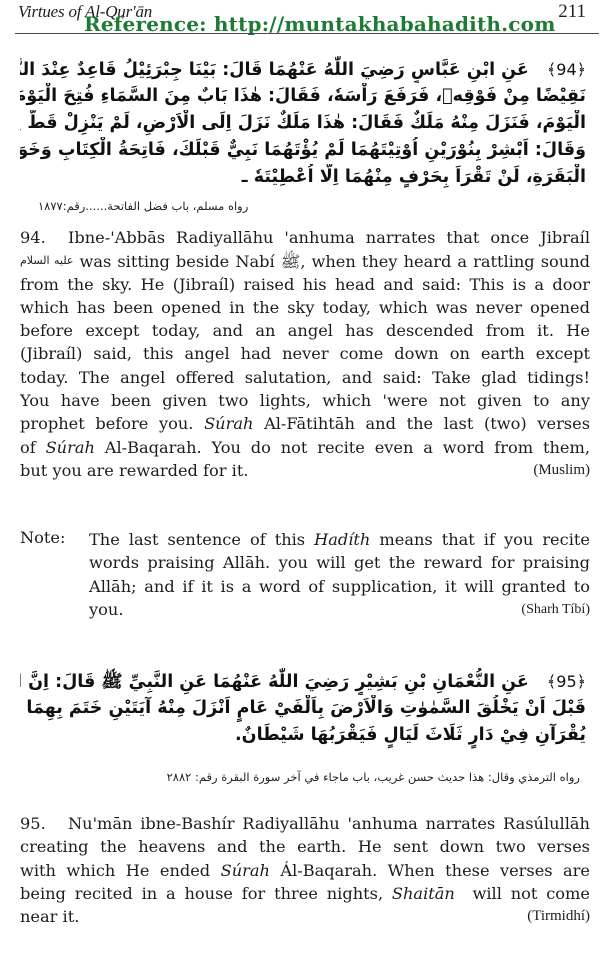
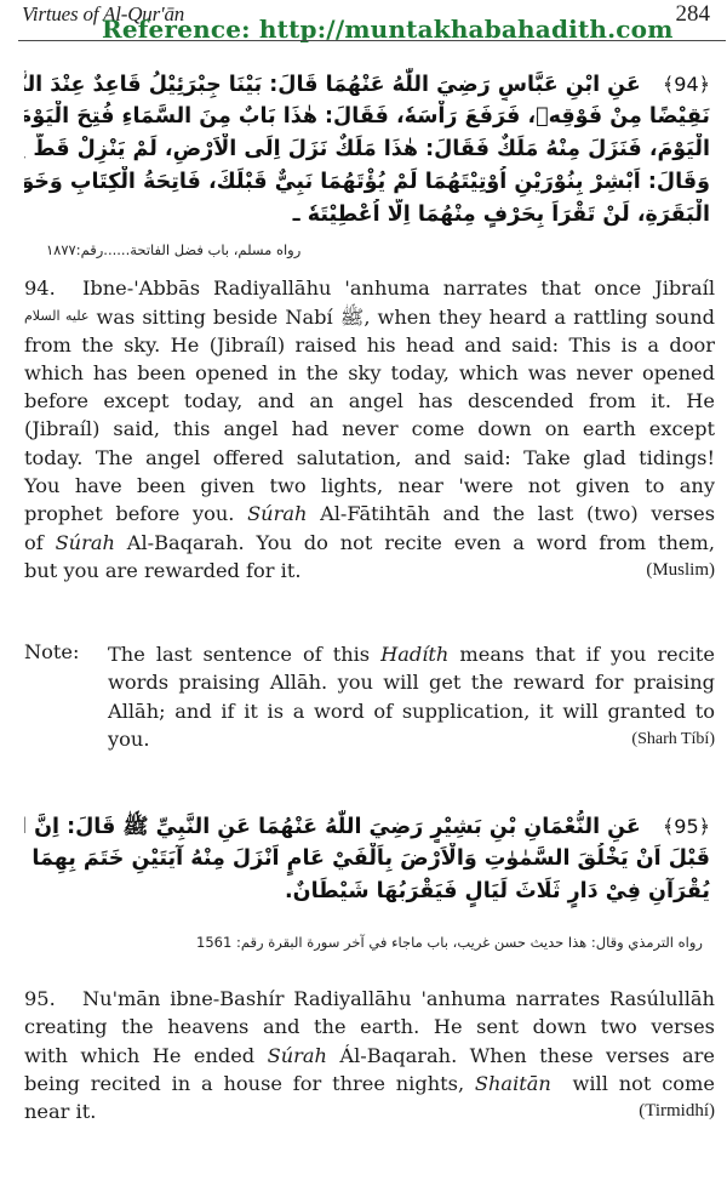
  Virtues of Al-Qur'ān
  Reference: http://muntakhabahadith.com
- 211
+ 284
  ﴿94﴾عَنِ ابْنِ عَبَّاسٍ رَضِيَ اللّٰهُ عَنْهُمَا قَالَ: بَيْنَا جِبْرَئِيْلُ قَاعِدٌ عِنْدَ ال
  نَقِيْضًا مِنْ فَوْقِهٖ، فَرَفَعَ رَاْسَهٗ، فَقَالَ: هٰذَا بَابٌ مِنَ السَّمَاءِ فُتِحَ الْيَوْمَ
  الْيَوْمَ، فَنَزَلَ مِنْهُ مَلَكٌ فَقَالَ: هٰذَا مَلَكٌ نَزَلَ اِلَى الْاَرْضِ، لَمْ يَنْزِلْ قَطُّ
  وَقَالَ: اَبْشِرْ بِنُوْرَيْنِ اُوْتِيْتَهُمَا لَمْ يُؤْتَهُمَا نَبِيٌّ قَبْلَكَ، فَاتِحَةُ الْكِتَابِ وَخَوَ
  الْبَقَرَةِ، لَنْ تَقْرَاَ بِحَرْفٍ مِنْهُمَا اِلَّا اُعْطِيْتَهٗ ـ
  رواه مسلم، باب فضل الفاتحة......رقم:١٨٧٧
  94. Ibne-'Abbās Radiyallāhu 'anhuma narrates that once Jibraíl
  عليه السلام was sitting beside Nabí ﷺ, when they heard a rattling sound
  from the sky. He (Jibraíl) raised his head and said: This is a door
  which has been opened in the sky today, which was never opened
  before except today, and an angel has descended from it. He
  (Jibraíl) said, this angel had never come down on earth except
  today. The angel offered salutation, and said: Take glad tidings!
- You have been given two lights, which 'were not given to any
+ You have been given two lights, near 'were not given to any
  prophet before you. Súrah Al-Fātihtāh and the last (two) verses
  of Súrah Al-Baqarah. You do not recite even a word from them,
  but you are rewarded for it.
  (Muslim)
  Note:
  The last sentence of this Hadíth means that if you recite
  words praising Allāh. you will get the reward for praising
  Allāh; and if it is a word of supplication, it will granted to
  you.
  (Sharh Tíbí)
  ﴿95﴾عَنِ النُّعْمَانِ بْنِ بَشِيْرٍ رَضِيَ اللّٰهُ عَنْهُمَا عَنِ النَّبِيِّ ﷺ قَالَ: اِنَّ
  قَبْلَ اَنْ يَخْلُقَ السَّمٰوٰتِ وَالْاَرْضَ بِاَلْفَيْ عَامٍ اَنْزَلَ مِنْهُ آيَتَيْنِ خَتَمَ بِهِمَا
  يُقْرَآنِ فِيْ دَارٍ ثَلَاثَ لَيَالٍ فَيَقْرَبُهَا شَيْطَانٌ.
- رواه الترمذي وقال: هذا حديث حسن غريب، باب ماجاء في آخر سورة البقرة رقم: ٢٨٨٢
+ رواه الترمذي وقال: هذا حديث حسن غريب، باب ماجاء في آخر سورة البقرة رقم: 1561
  95. Nu'mān ibne-Bashír Radiyallāhu 'anhuma narrates Rasúlullāh
  creating the heavens and the earth. He sent down two verses
  with which He ended Súrah Ál-Baqarah. When these verses are
  being recited in a house for three nights, Shaitān will not come
  near it.
  (Tirmidhí)
